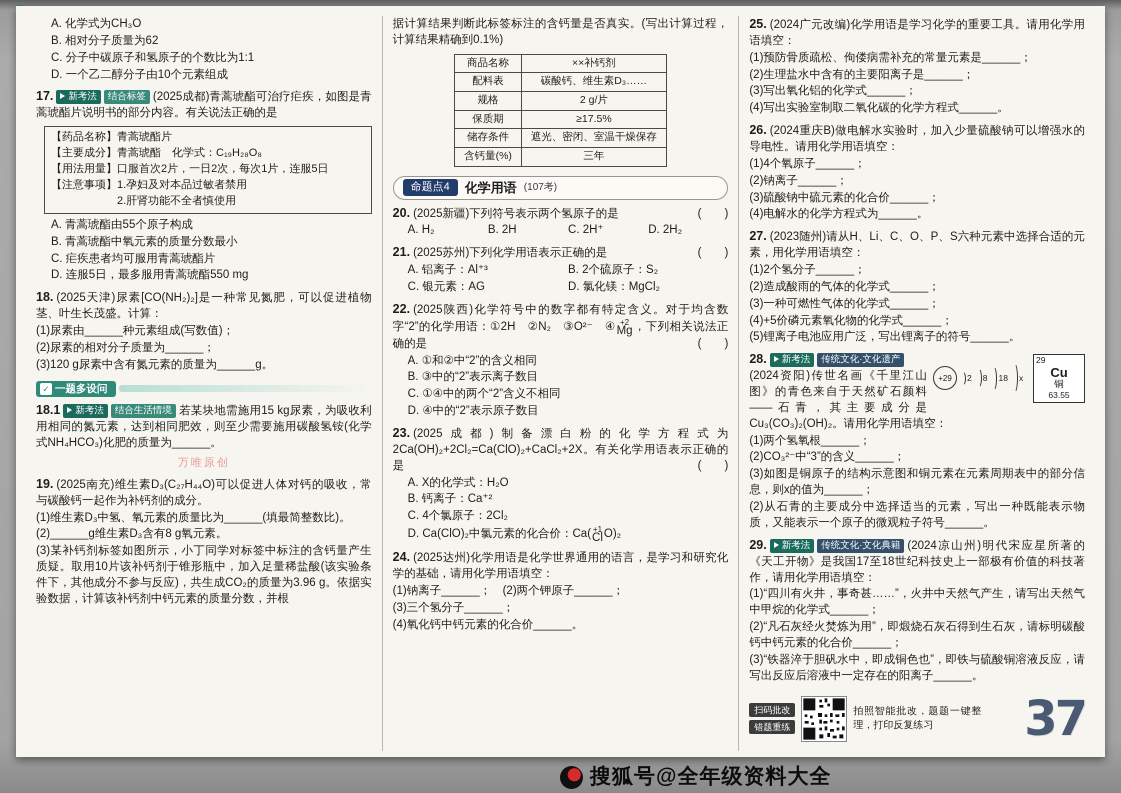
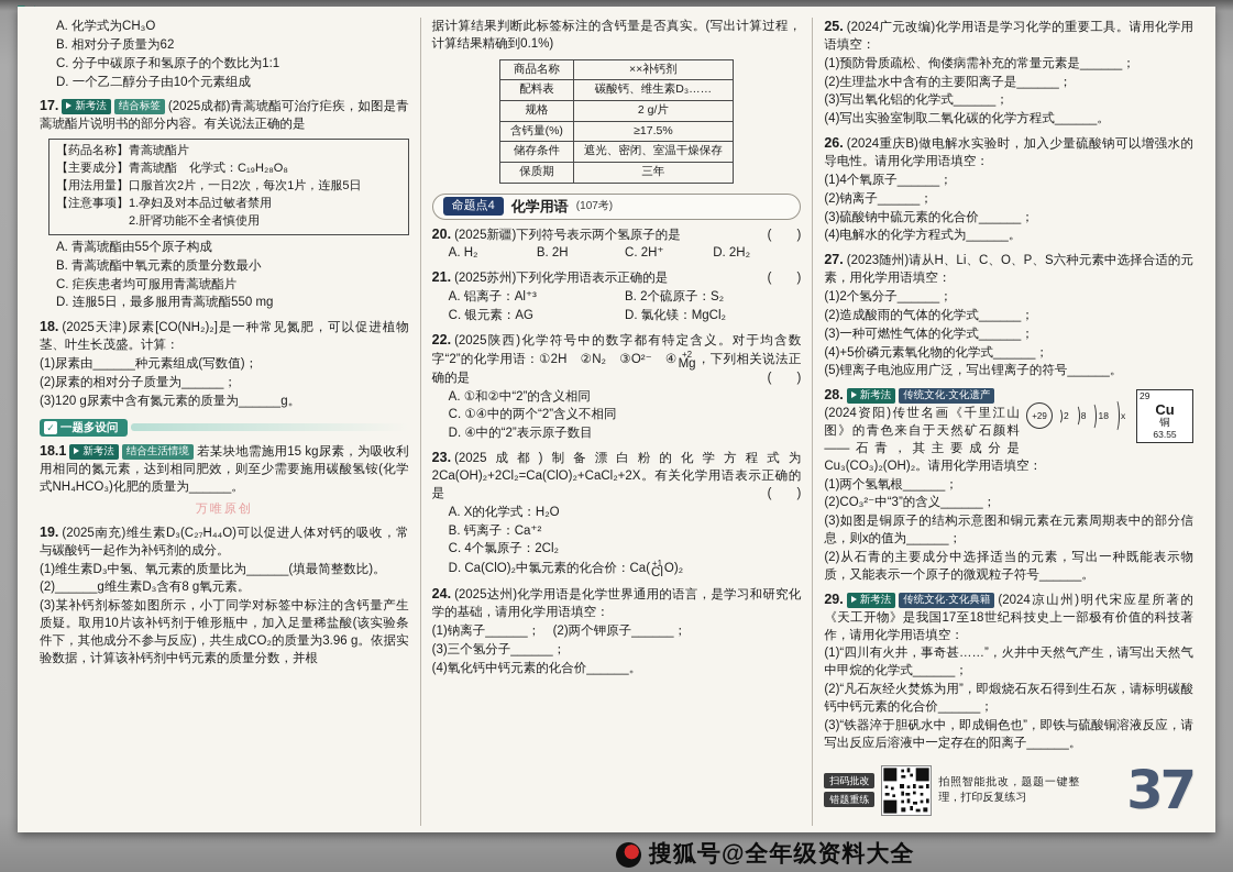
  A. 化学式为CH₃O
  B. 相对分子质量为62
  C. 分子中碳原子和氢原子的个数比为1:1
  D. 一个乙二醇分子由10个元素组成
  17. 新考法 结合标签 (2025成都)青蒿琥酯可治疗疟疾，如图是青蒿琥酯片说明书的部分内容。有关说法正确的是
  【药品名称】青蒿琥酯片
  【主要成分】青蒿琥酯 化学式：C₁₉H₂₈O₈
  【用法用量】口服首次2片，一日2次，每次1片，连服5日
  【注意事项】1.孕妇及对本品过敏者禁用
  2.肝肾功能不全者慎使用
  A. 青蒿琥酯由55个原子构成
  B. 青蒿琥酯中氧元素的质量分数最小
  C. 疟疾患者均可服用青蒿琥酯片
  D. 连服5日，最多服用青蒿琥酯550 mg
  18. (2025天津)尿素[CO(NH₂)₂]是一种常见氮肥，可以促进植物茎、叶生长茂盛。计算：
  (1)尿素由______种元素组成(写数值)；
  (2)尿素的相对分子质量为______；
  (3)120 g尿素中含有氮元素的质量为______g。
  ✓
  一题多设问
  18.1 新考法 结合生活情境 若某块地需施用15 kg尿素，为吸收利用相同的氮元素，达到相同肥效，则至少需要施用碳酸氢铵(化学式NH₄HCO₃)化肥的质量为______。
  万唯原创
  19. (2025南充)维生素D₃(C₂₇H₄₄O)可以促进人体对钙的吸收，常与碳酸钙一起作为补钙剂的成分。
  (1)维生素D₃中氢、氧元素的质量比为______(填最简整数比)。
  (2)______g维生素D₃含有8 g氧元素。
  (3)某补钙剂标签如图所示，小丁同学对标签中标注的含钙量产生质疑。取用10片该补钙剂于锥形瓶中，加入足量稀盐酸(该实验条件下，其他成分不参与反应)，共生成CO₂的质量为3.96 g。依据实验数据，计算该补钙剂中钙元素的质量分数，并根
  据计算结果判断此标签标注的含钙量是否真实。(写出计算过程，计算结果精确到0.1%)
  商品名称	××补钙剂
  配料表	碳酸钙、维生素D₃……
  规格	2 g/片
- 保质期	≥17.5%
+ 含钙量(%)	≥17.5%
  储存条件	遮光、密闭、室温干燥保存
- 含钙量(%)	三年
+ 保质期	三年
  命题点4
  化学用语
  (107考)
  20. (2025新疆)下列符号表示两个氢原子的是
  ( )
  A. H₂
  B. 2H
  C. 2H⁺
  D. 2H₂
  21. (2025苏州)下列化学用语表示正确的是
  ( )
  A. 铝离子：Al⁺³
  B. 2个硫原子：S₂
  C. 银元素：AG
  D. 氯化镁：MgCl₂
  22. (2025陕西)化学符号中的数字都有特定含义。对于均含数字“2”的化学用语：①2H ②N₂ ③O²⁻ ④
  +2
  Mg
  ，下列相关说法正确的是
  ( )
  A. ①和②中“2”的含义相同
- B. ③中的“2”表示离子数目
  C. ①④中的两个“2”含义不相同
  D. ④中的“2”表示原子数目
  23. (2025成都)制备漂白粉的化学方程式为2Ca(OH)₂+2Cl₂=Ca(ClO)₂+CaCl₂+2X。有关化学用语表示正确的是
  ( )
  A. X的化学式：H₂O
  B. 钙离子：Ca⁺²
  C. 4个氯原子：2Cl₂
  D. Ca(ClO)₂中氯元素的化合价：Ca(
  +1
  Cl
  O)₂
  24. (2025达州)化学用语是化学世界通用的语言，是学习和研究化学的基础，请用化学用语填空：
  (1)钠离子______； (2)两个钾原子______；
  (3)三个氢分子______；
  (4)氧化钙中钙元素的化合价______。
  25. (2024广元改编)化学用语是学习化学的重要工具。请用化学用语填空：
  (1)预防骨质疏松、佝偻病需补充的常量元素是______；
  (2)生理盐水中含有的主要阳离子是______；
  (3)写出氧化铝的化学式______；
  (4)写出实验室制取二氧化碳的化学方程式______。
  26. (2024重庆B)做电解水实验时，加入少量硫酸钠可以增强水的导电性。请用化学用语填空：
  (1)4个氧原子______；
  (2)钠离子______；
  (3)硫酸钠中硫元素的化合价______；
  (4)电解水的化学方程式为______。
  27. (2023随州)请从H、Li、C、O、P、S六种元素中选择合适的元素，用化学用语填空：
  (1)2个氢分子______；
  (2)造成酸雨的气体的化学式______；
  (3)一种可燃性气体的化学式______；
  (4)+5价磷元素氧化物的化学式______；
  (5)锂离子电池应用广泛，写出锂离子的符号______。
  +29
  2
  8
  18
  x
  29
  Cu
  铜
  63.55
  28. 新考法 传统文化·文化遗产(2024资阳)传世名画《千里江山图》的青色来自于天然矿石颜料——石青，其主要成分是Cu₃(CO₃)₂(OH)₂。请用化学用语填空：
  (1)两个氢氧根______；
  (2)CO₃²⁻中“3”的含义______；
  (3)如图是铜原子的结构示意图和铜元素在元素周期表中的部分信息，则x的值为______；
  (2)从石青的主要成分中选择适当的元素，写出一种既能表示物质，又能表示一个原子的微观粒子符号______。
  29. 新考法 传统文化·文化典籍 (2024凉山州)明代宋应星所著的《天工开物》是我国17至18世纪科技史上一部极有价值的科技著作，请用化学用语填空：
  (1)“四川有火井，事奇甚……”，火井中天然气产生，请写出天然气中甲烷的化学式______；
  (2)“凡石灰经火焚炼为用”，即煅烧石灰石得到生石灰，请标明碳酸钙中钙元素的化合价______；
  (3)“铁器淬于胆矾水中，即成铜色也”，即铁与硫酸铜溶液反应，请写出反应后溶液中一定存在的阳离子______。
  扫码批改
  错题重练
  拍照智能批改，题题一键整理，打印反复练习
  37
  搜狐号@全年级资料大全
